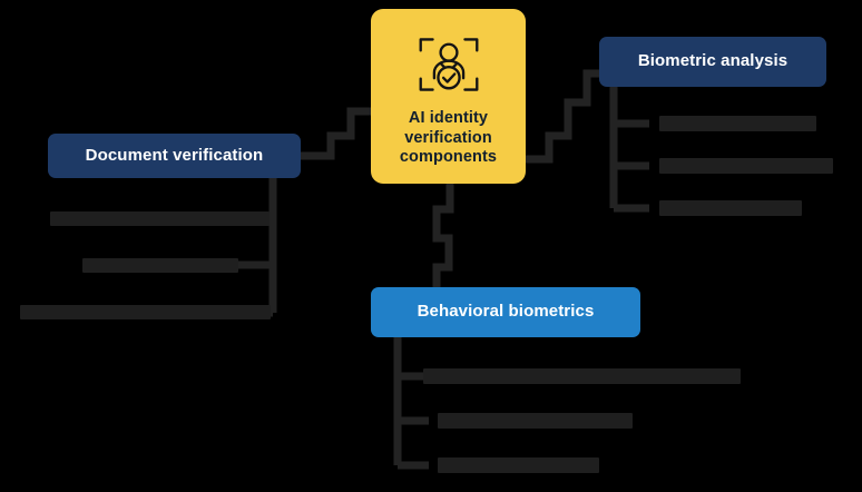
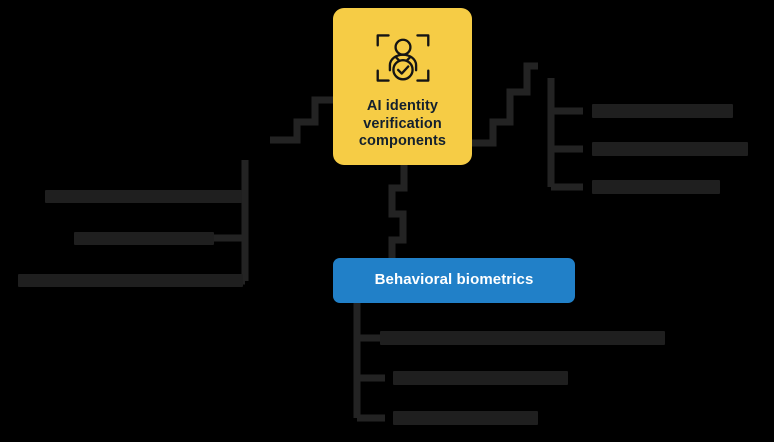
  AI identity verification components
- Document verification
- Biometric analysis
  Behavioral biometrics
